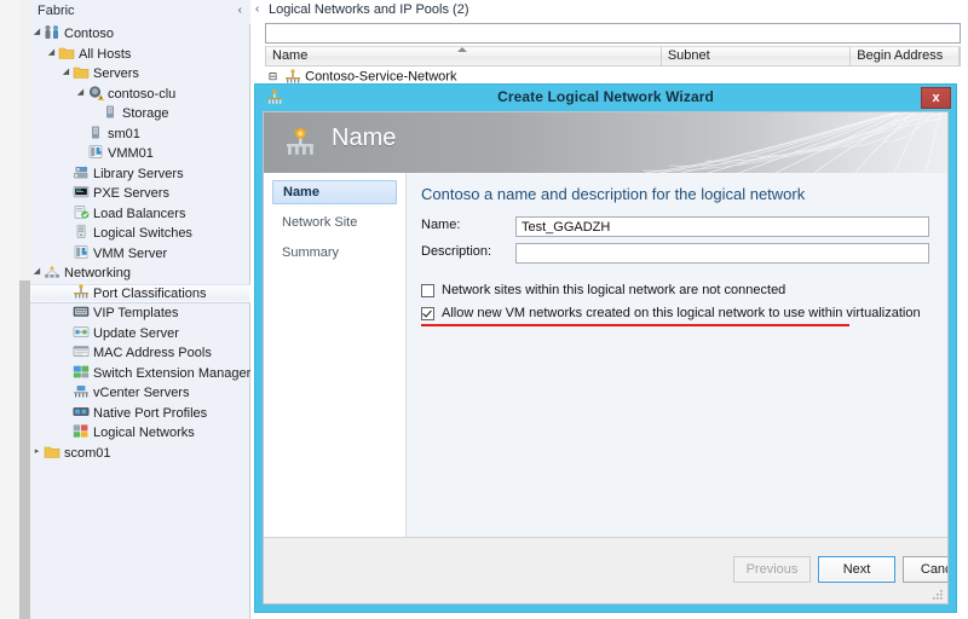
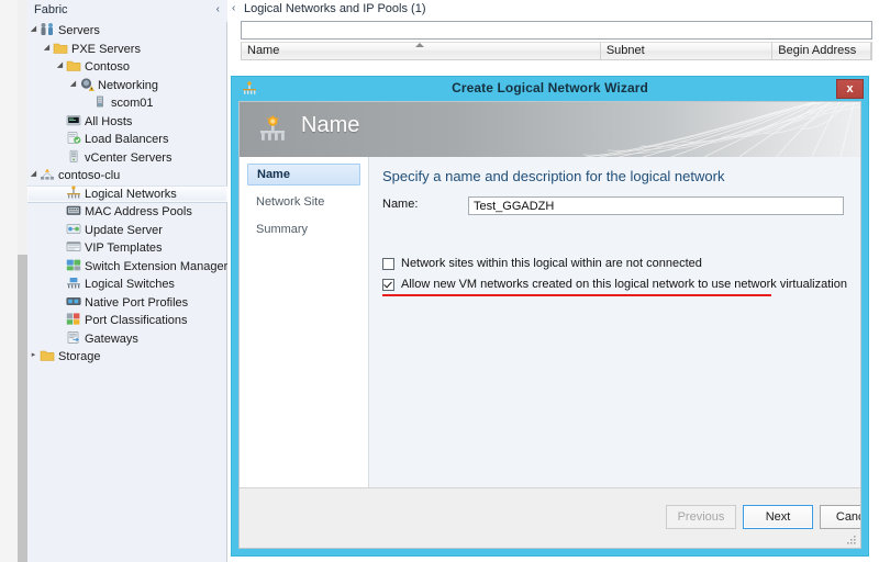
  Fabric
  ‹
- Contoso
+ Servers
- All Hosts
+ PXE Servers
- Servers
+ Contoso
- contoso-clu
+ Networking
- Storage
+ scom01
- sm01
- VMM01
- Library Servers
- PXE Servers
+ All Hosts
  Load Balancers
- Logical Switches
+ vCenter Servers
- VMM Server
- Networking
+ contoso-clu
- Port Classifications
+ Logical Networks
- VIP Templates
+ MAC Address Pools
  Update Server
- MAC Address Pools
+ VIP Templates
  Switch Extension Manager
- vCenter Servers
+ Logical Switches
  Native Port Profiles
- Logical Networks
+ Port Classifications
+ Gateways
- scom01
+ Storage
  ‹
- Logical Networks and IP Pools (2)
+ Logical Networks and IP Pools (1)
  Name
  Subnet
  Begin Address
- ⊟ Contoso-Service-Network
  Create Logical Network Wizard
  x
  Name
  Name
  Network Site
  Summary
- Contoso a name and description for the logical network
+ Specify a name and description for the logical network
  Name:
  Test_GGADZH
- Description:
- Network sites within this logical network are not connected
+ Network sites within this logical within are not connected
- Allow new VM networks created on this logical network to use within virtualization
+ Allow new VM networks created on this logical network to use network virtualization
  Previous
  Next
